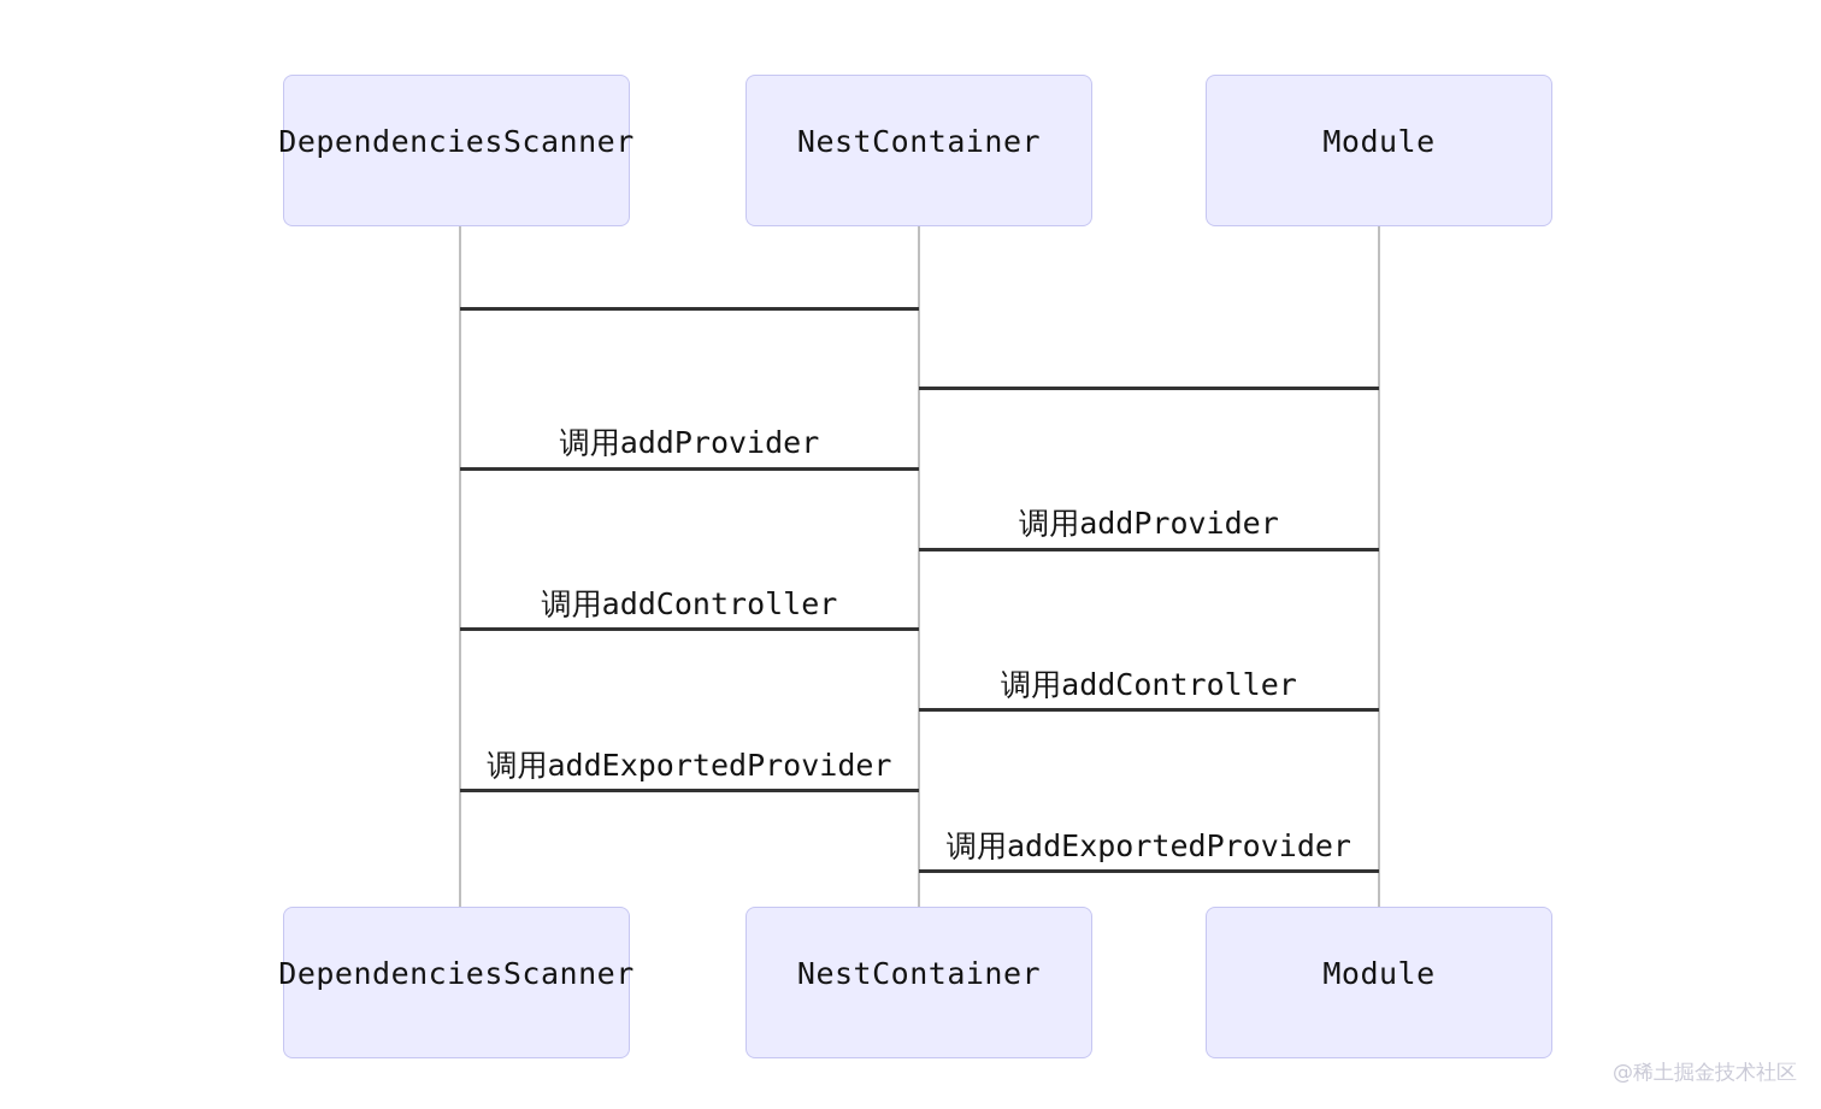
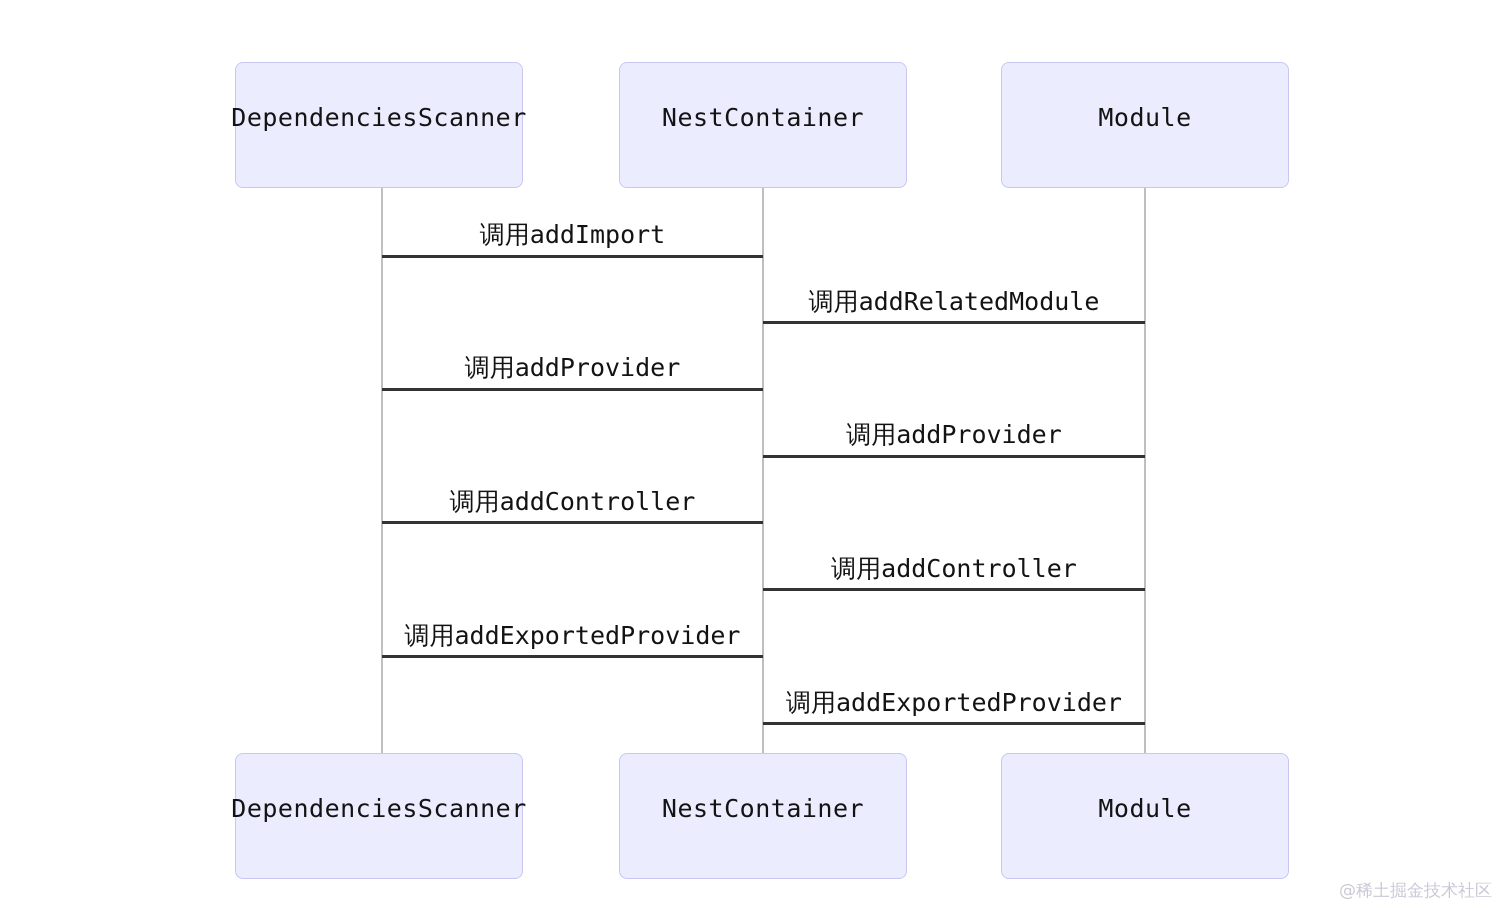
  DependenciesScanner
  NestContainer
  Module
+ 调用addImport
+ 调用addRelatedModule
  调用addProvider
  调用addProvider
  调用addController
  调用addController
  调用addExportedProvider
  调用addExportedProvider
  DependenciesScanner
  NestContainer
  Module
  @稀土掘金技术社区
